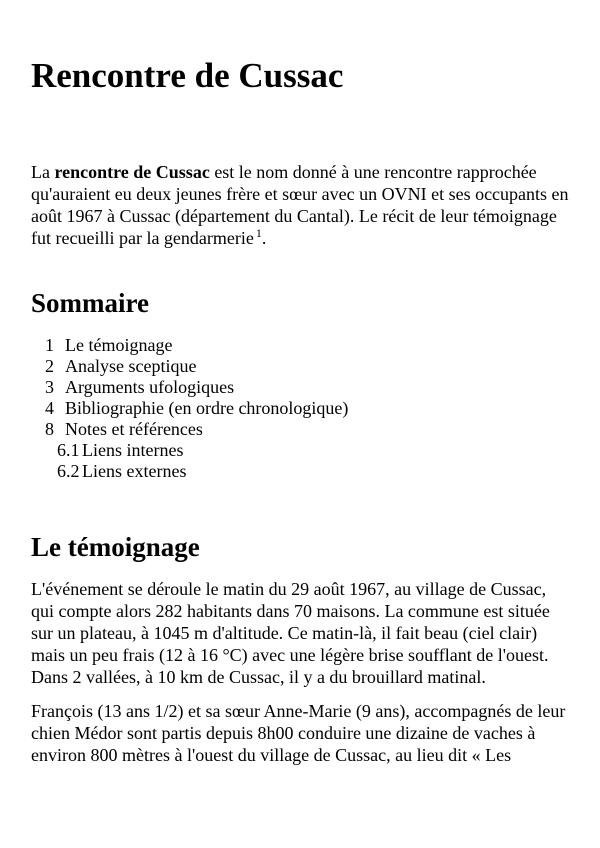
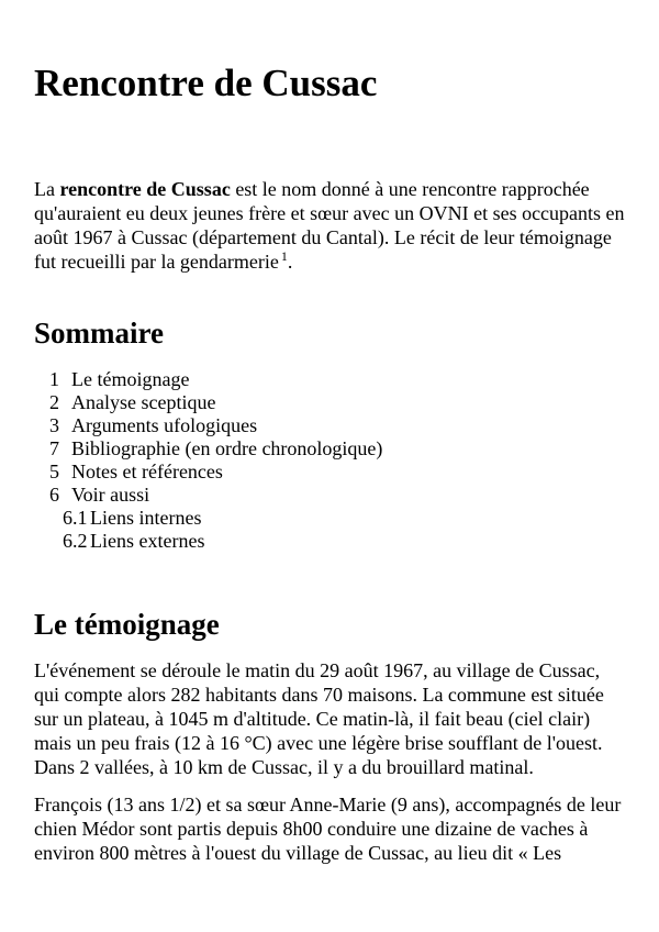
  Rencontre de Cussac
  La rencontre de Cussac est le nom donné à une rencontre rapprochée qu'auraient eu deux jeunes frère et sœur avec un OVNI et ses occupants en août 1967 à Cussac (département du Cantal). Le récit de leur témoignage fut recueilli par la gendarmerie 1.
  Sommaire
  1
  Le témoignage
  2
  Analyse sceptique
  3
  Arguments ufologiques
- 4
+ 7
  Bibliographie (en ordre chronologique)
- 8
+ 5
  Notes et références
+ 6
+ Voir aussi
  6.1
  Liens internes
  6.2
  Liens externes
  Le témoignage
  L'événement se déroule le matin du 29 août 1967, au village de Cussac, qui compte alors 282 habitants dans 70 maisons. La commune est située sur un plateau, à 1045 m d'altitude. Ce matin-là, il fait beau (ciel clair) mais un peu frais (12 à 16 °C) avec une légère brise soufflant de l'ouest. Dans 2 vallées, à 10 km de Cussac, il y a du brouillard matinal.
  François (13 ans 1/2) et sa sœur Anne-Marie (9 ans), accompagnés de leur chien Médor sont partis depuis 8h00 conduire une dizaine de vaches à environ 800 mètres à l'ouest du village de Cussac, au lieu dit « Les
